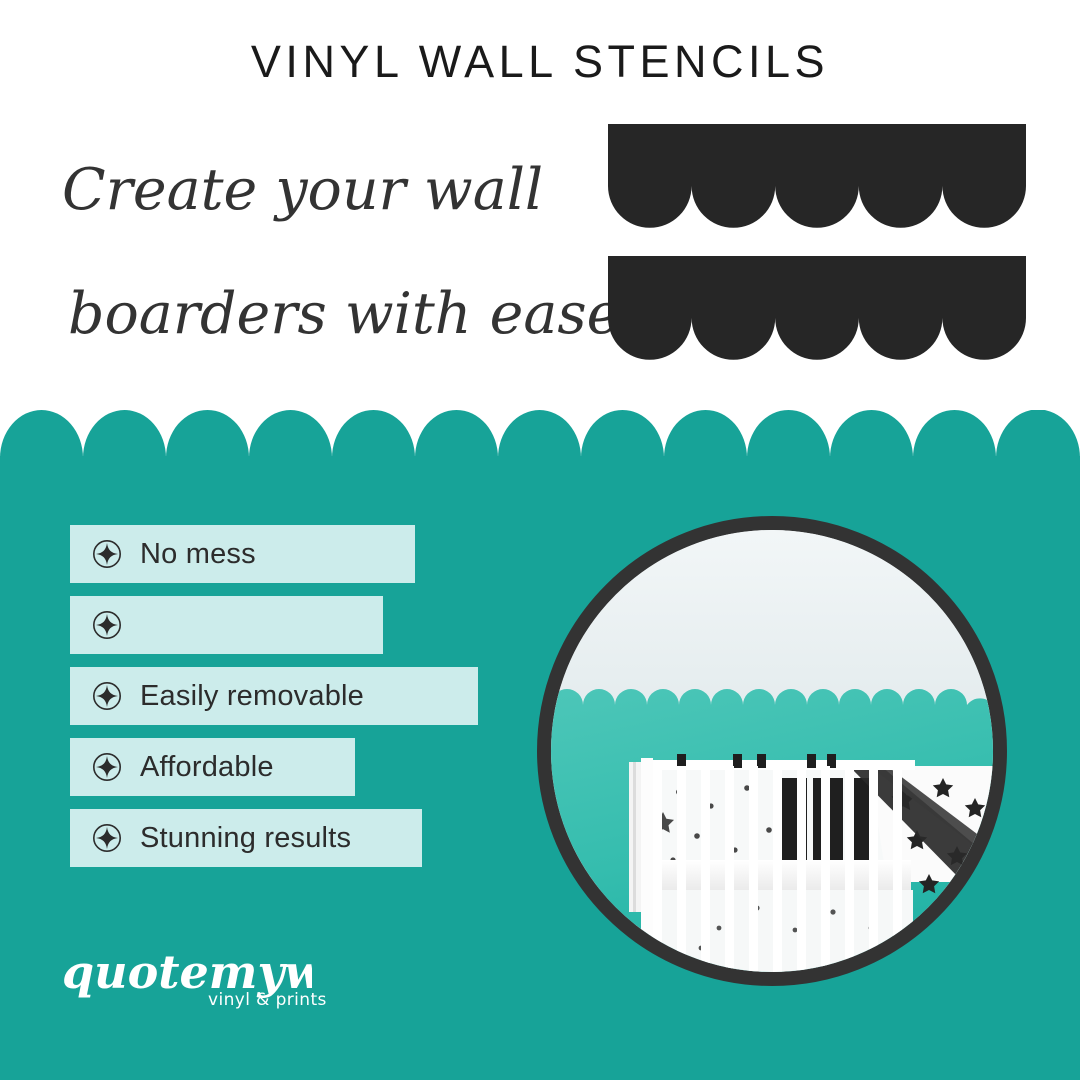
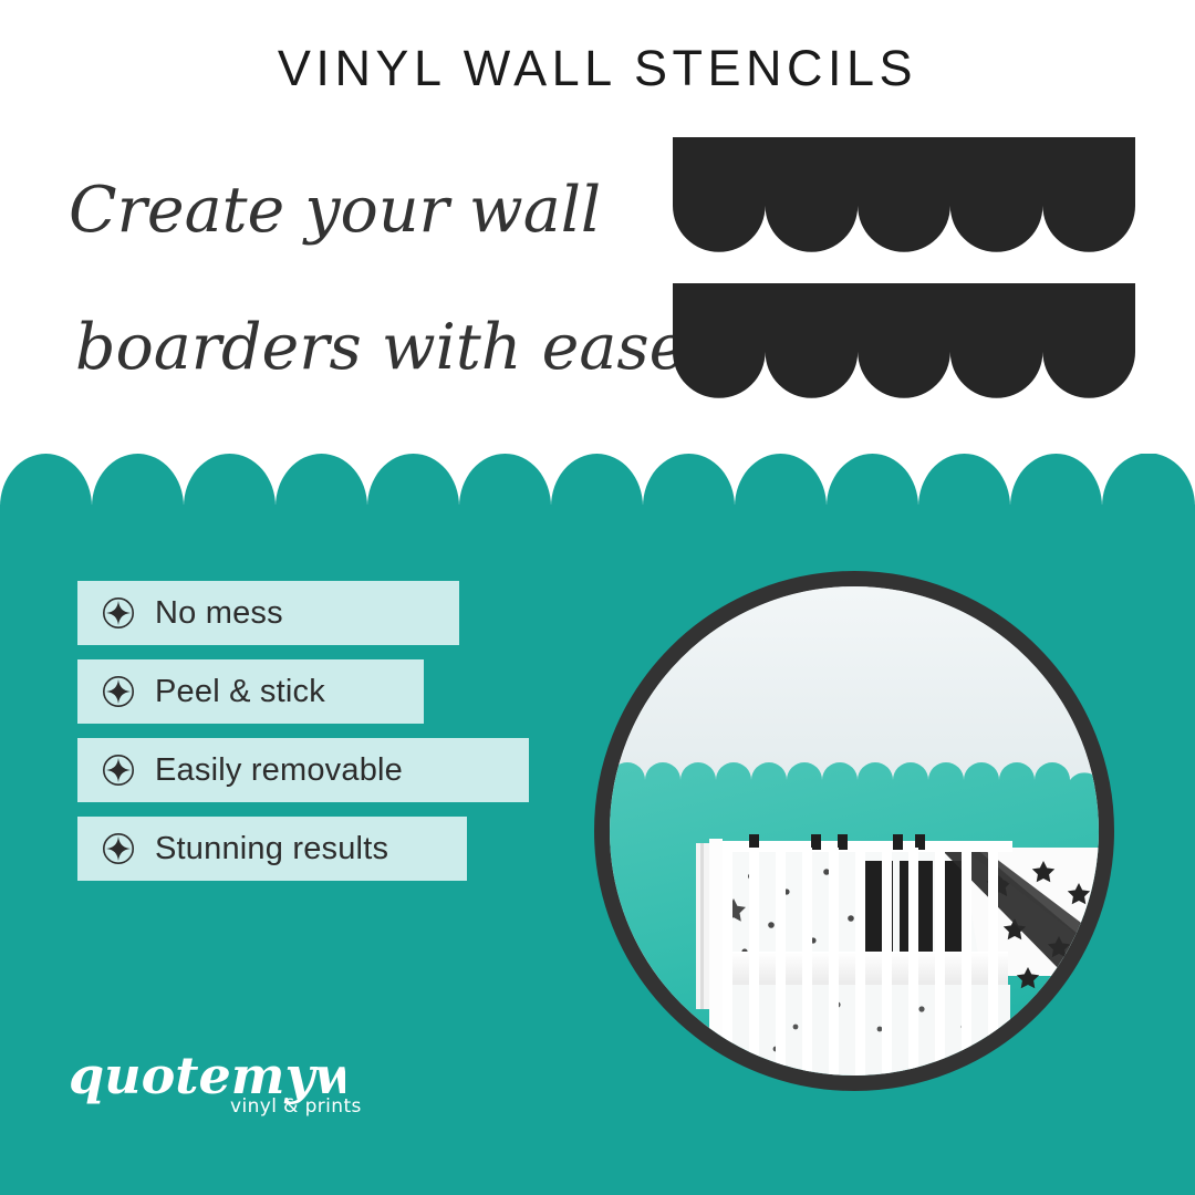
  VINYL WALL STENCILS
  Create your wall
  boarders with ease
  No mess
+ Peel & stick
  Easily removable
- Affordable
  Stunning results
  quotemyw
  vinyl & prints
